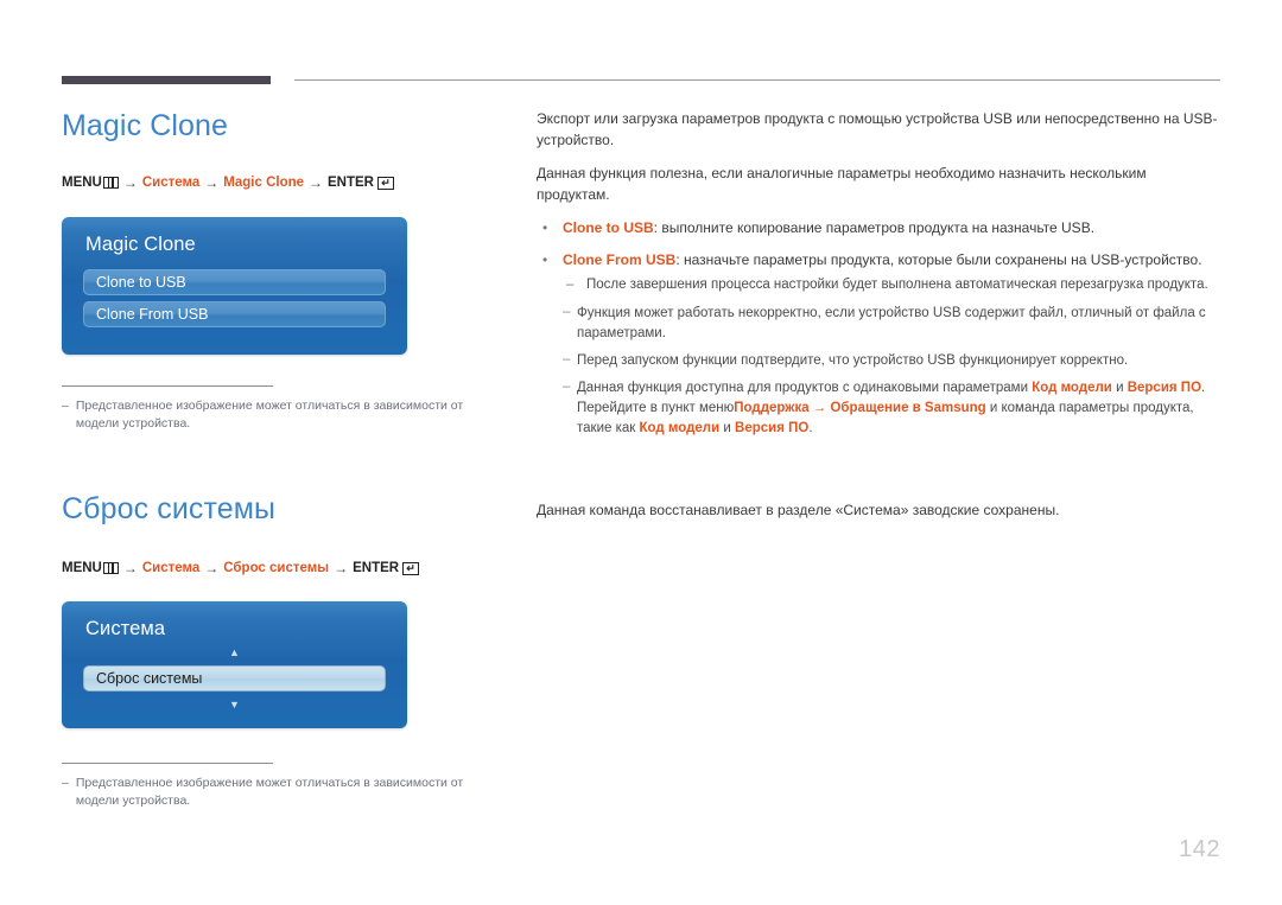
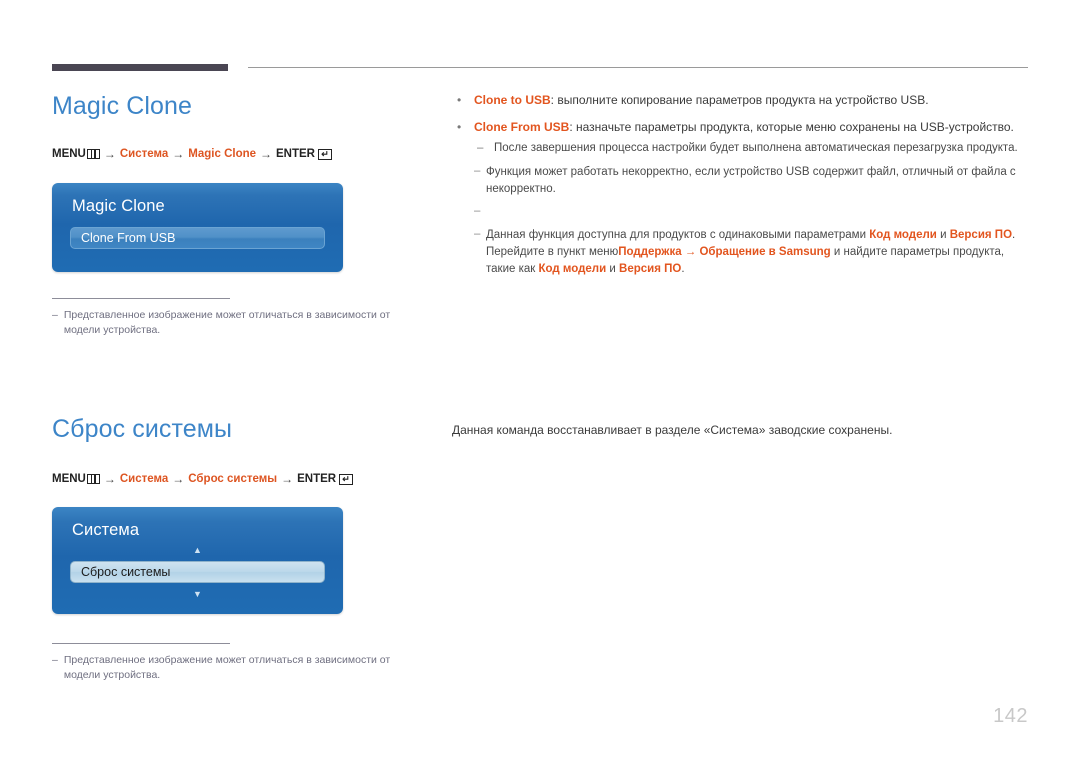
  Magic Clone
  MENU
  →
  Система
  →
  Magic Clone
  →
  ENTER
  ↵
  Magic Clone
- Clone to USB
  Clone From USB
  –
  Представленное изображение может отличаться в зависимости от модели устройства.
- Экспорт или загрузка параметров продукта с помощью устройства USB или непосредственно на USB-устройство.
- Данная функция полезна, если аналогичные параметры необходимо назначить нескольким продуктам.
  •
- Clone to USB: выполните копирование параметров продукта на назначьте USB.
+ Clone to USB: выполните копирование параметров продукта на устройство USB.
  •
- Clone From USB: назначьте параметры продукта, которые были сохранены на USB-устройство.
+ Clone From USB: назначьте параметры продукта, которые меню сохранены на USB-устройство.
  –
  После завершения процесса настройки будет выполнена автоматическая перезагрузка продукта.
  –
- Функция может работать некорректно, если устройство USB содержит файл, отличный от файла с параметрами.
+ Функция может работать некорректно, если устройство USB содержит файл, отличный от файла с некорректно.
  –
- Перед запуском функции подтвердите, что устройство USB функционирует корректно.
  –
- Данная функция доступна для продуктов с одинаковыми параметрами Код модели и Версия ПО. Перейдите в пункт менюПоддержка → Обращение в Samsung и команда параметры продукта, такие как Код модели и Версия ПО.
+ Данная функция доступна для продуктов с одинаковыми параметрами Код модели и Версия ПО. Перейдите в пункт менюПоддержка → Обращение в Samsung и найдите параметры продукта, такие как Код модели и Версия ПО.
  Сброс системы
  MENU
  →
  Система
  →
  Сброс системы
  →
  ENTER
  ↵
  Система
  ▲
  Сброс системы
  ▼
  –
  Представленное изображение может отличаться в зависимости от модели устройства.
  Данная команда восстанавливает в разделе «Система» заводские сохранены.
  142
